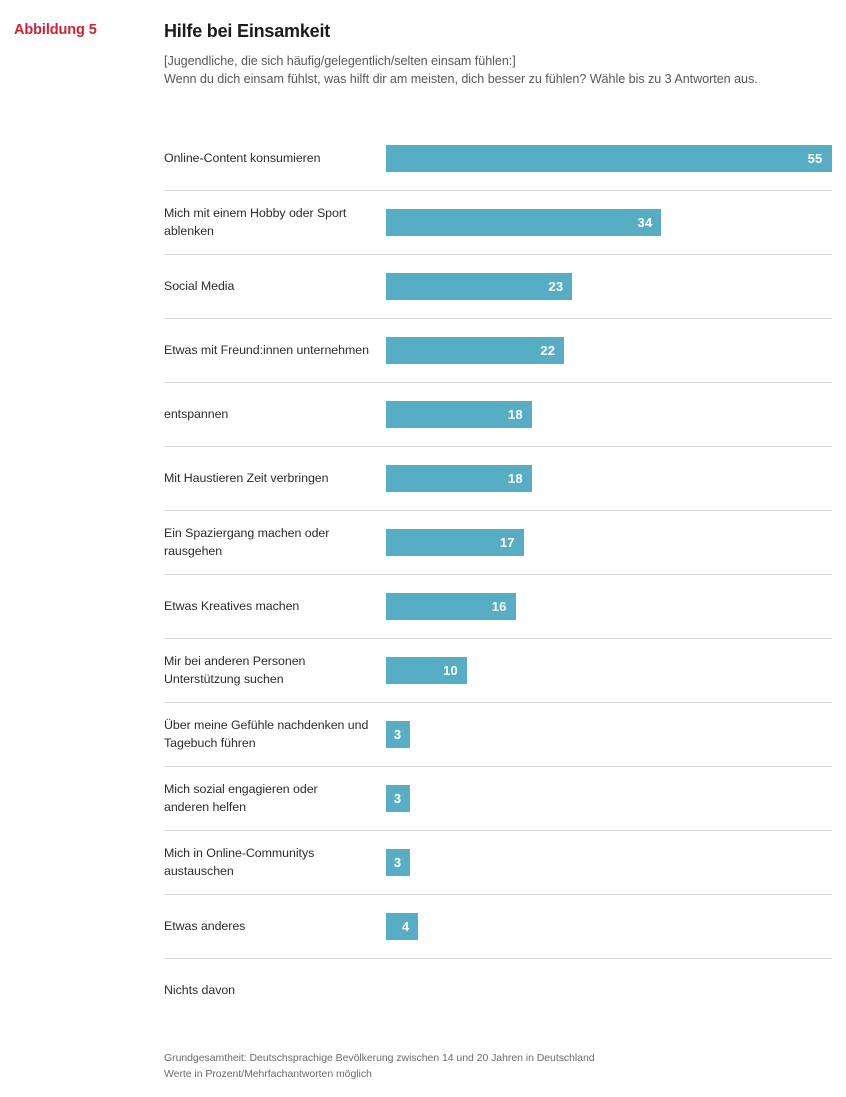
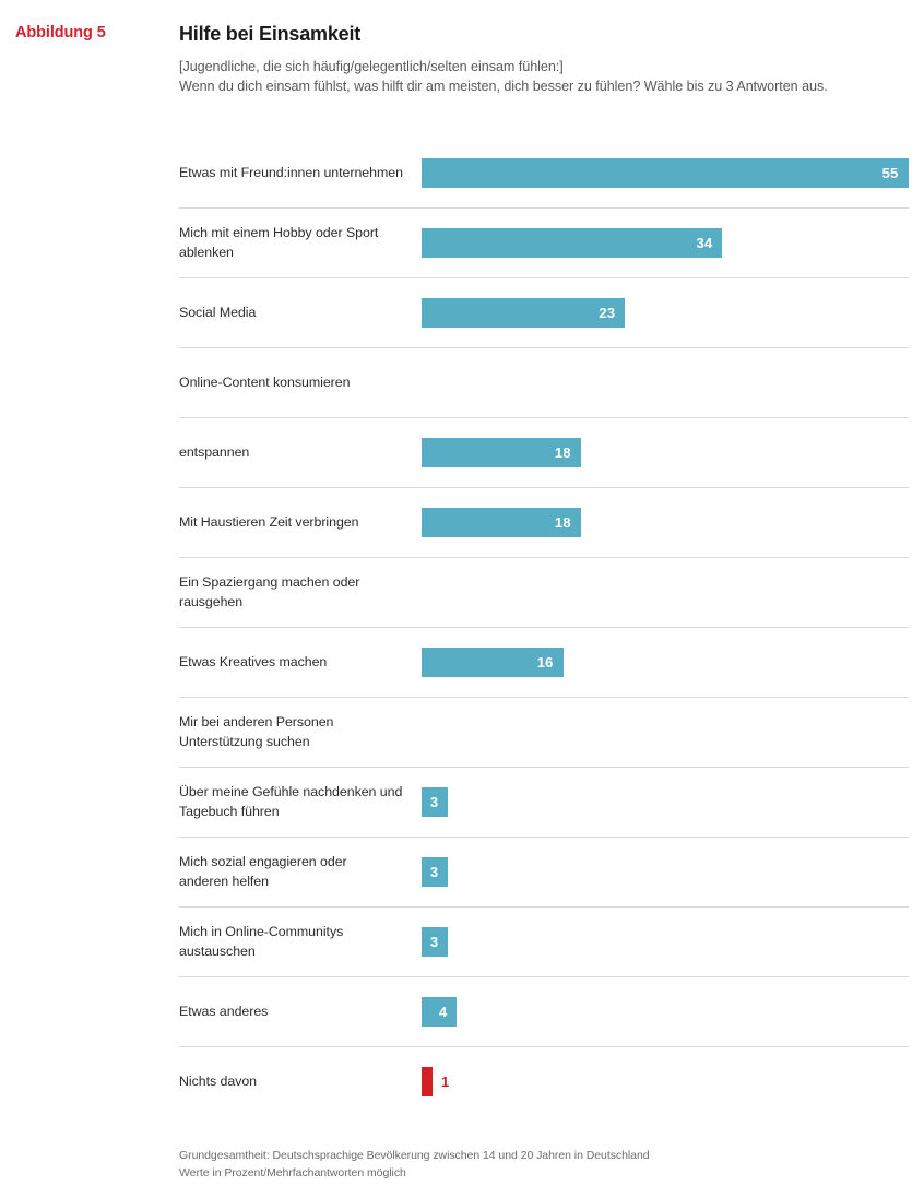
  Abbildung 5
  Hilfe bei Einsamkeit
  [Jugendliche, die sich häufig/gelegentlich/selten einsam fühlen:]
  Wenn du dich einsam fühlst, was hilft dir am meisten, dich besser zu fühlen? Wähle bis zu 3 Antworten aus.
- Online-Content konsumieren
+ Etwas mit Freund:innen unternehmen
  55
  Mich mit einem Hobby oder Sport
  ablenken
  34
  Social Media
  23
- Etwas mit Freund:innen unternehmen
+ Online-Content konsumieren
- 22
  entspannen
  18
  Mit Haustieren Zeit verbringen
  18
  Ein Spaziergang machen oder
  rausgehen
- 17
  Etwas Kreatives machen
  16
  Mir bei anderen Personen
  Unterstützung suchen
- 10
  Über meine Gefühle nachdenken und
  Tagebuch führen
  3
  Mich sozial engagieren oder
  anderen helfen
  3
  Mich in Online-Communitys
  austauschen
  3
  Etwas anderes
  4
  Nichts davon
+ 1
  Grundgesamtheit: Deutschsprachige Bevölkerung zwischen 14 und 20 Jahren in Deutschland
  Werte in Prozent/Mehrfachantworten möglich
